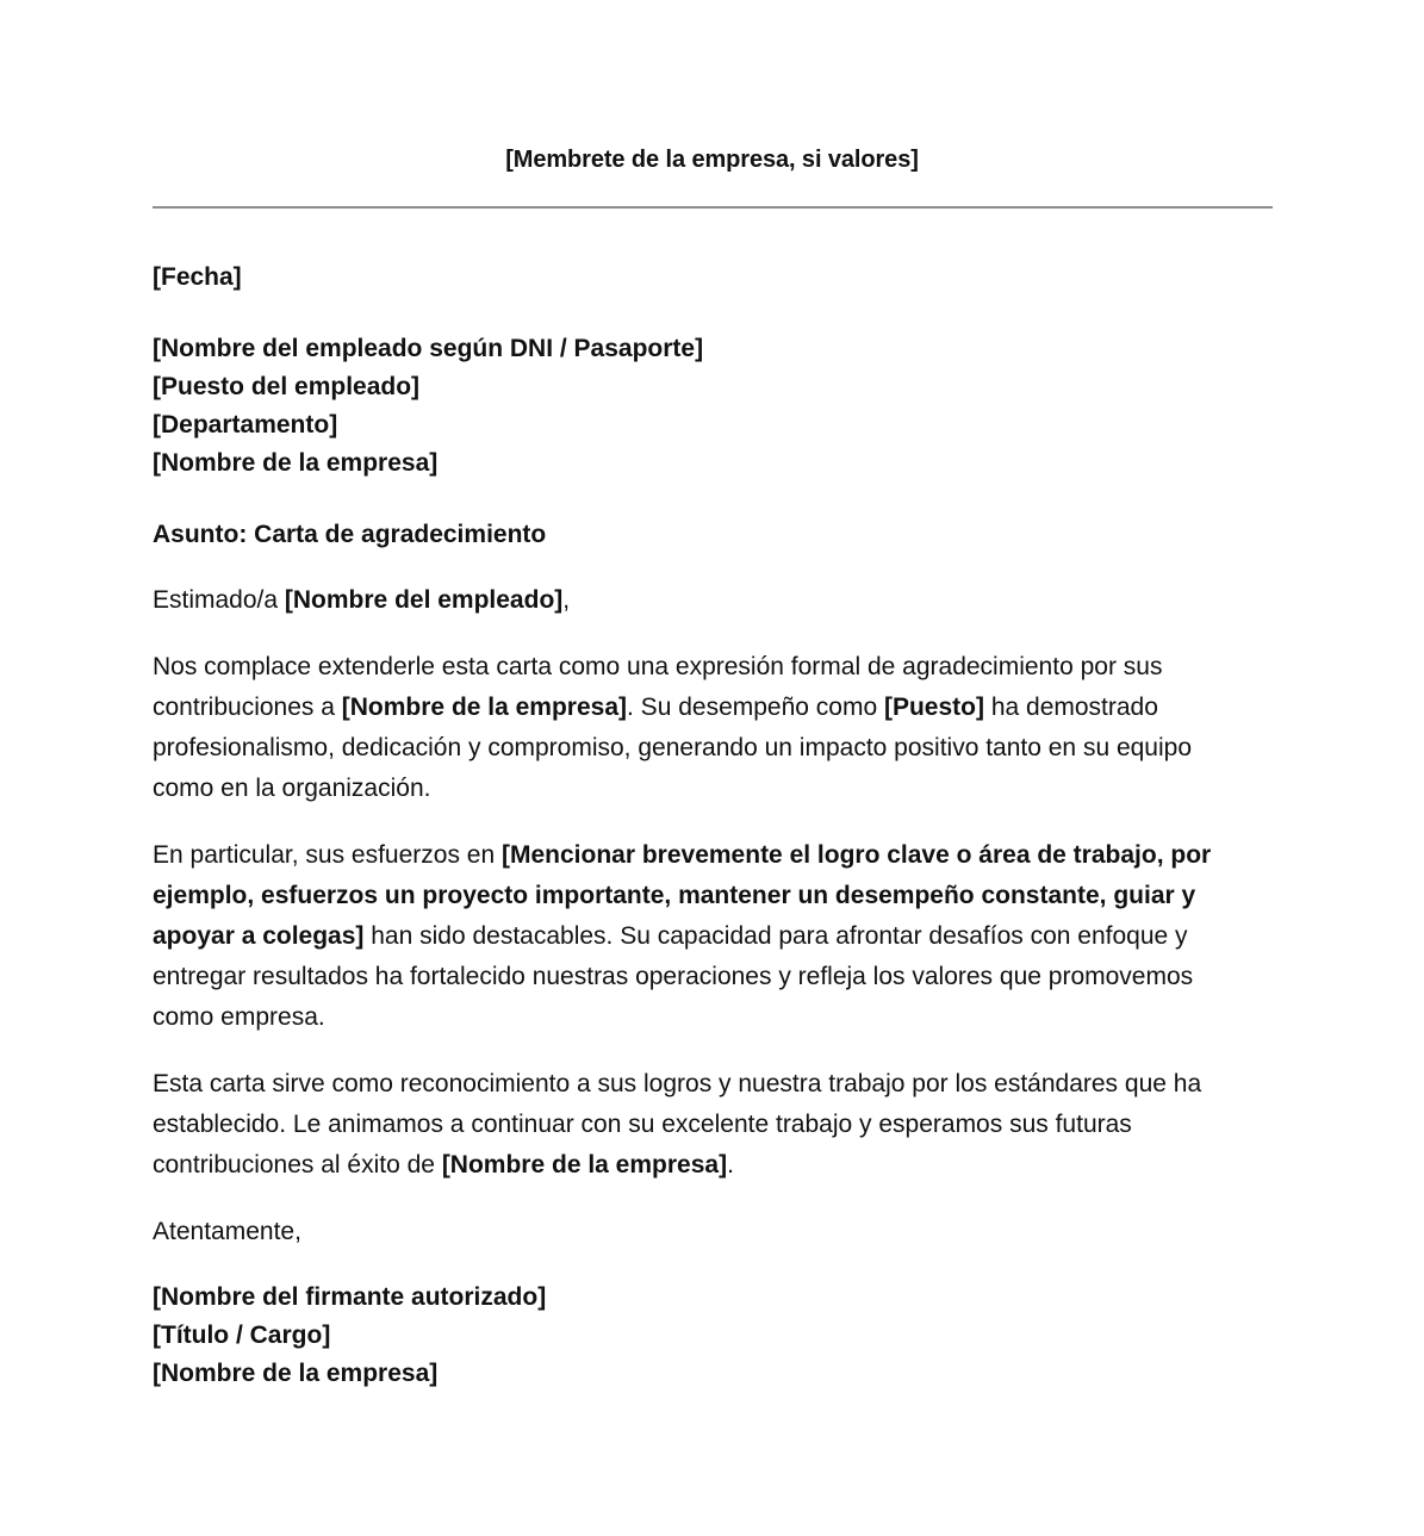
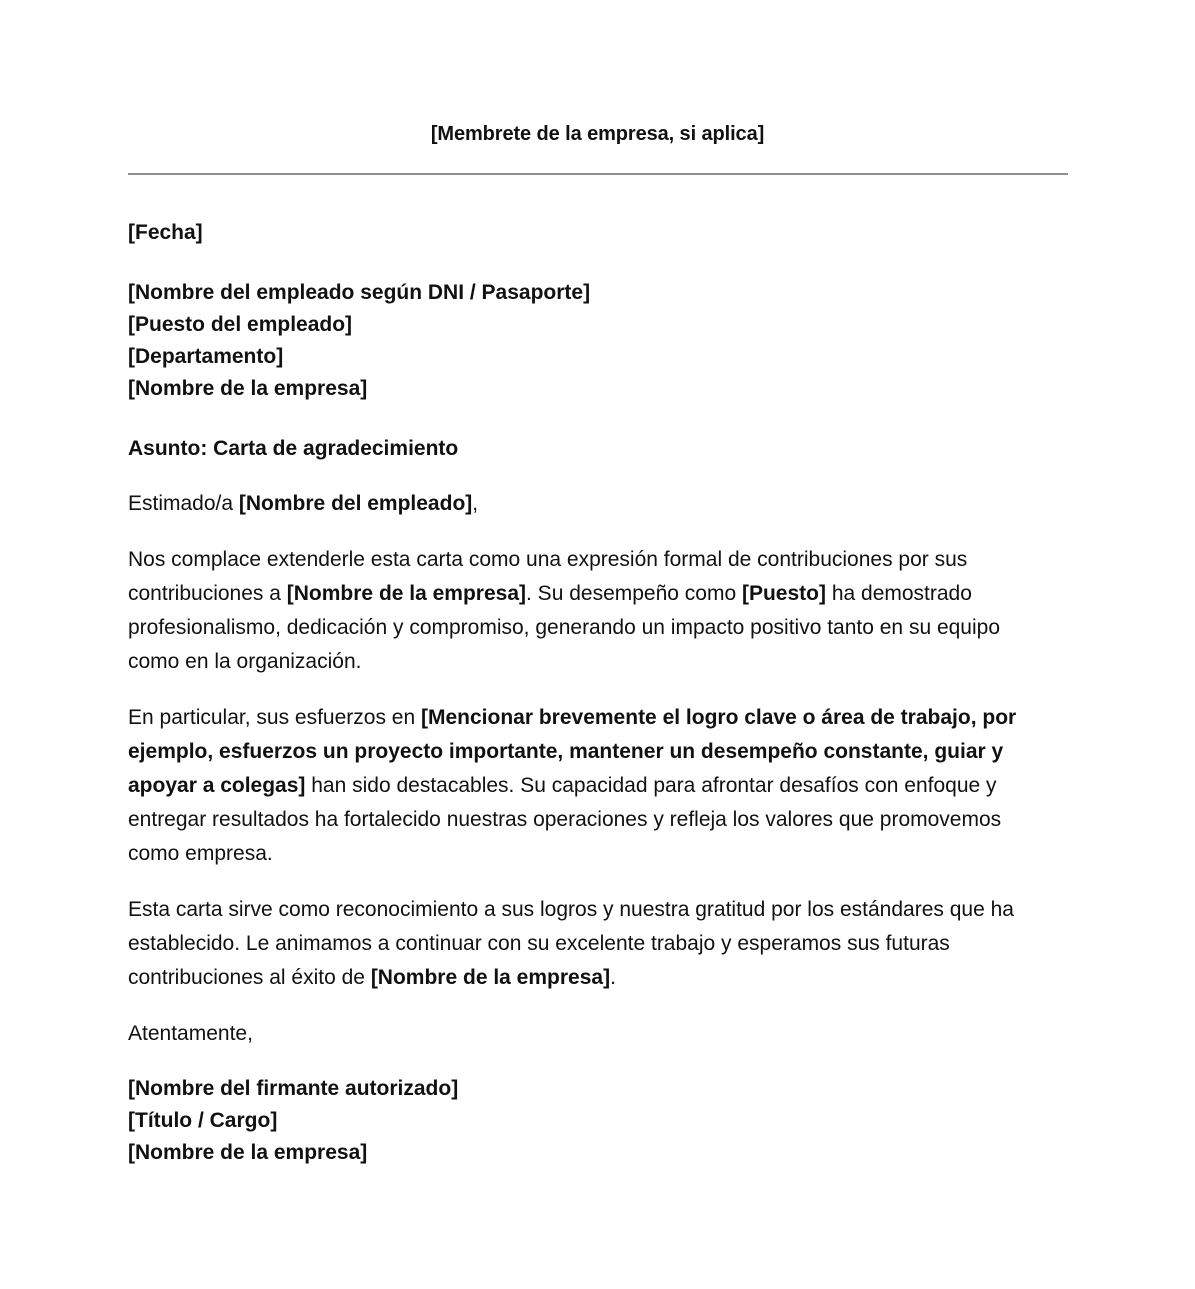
- [Membrete de la empresa, si valores]
+ [Membrete de la empresa, si aplica]
  [Fecha]
  [Nombre del empleado según DNI / Pasaporte]
  [Puesto del empleado]
  [Departamento]
  [Nombre de la empresa]
  Asunto: Carta de agradecimiento
  Estimado/a [Nombre del empleado],
- Nos complace extenderle esta carta como una expresión formal de agradecimiento por sus contribuciones a [Nombre de la empresa]. Su desempeño como [Puesto] ha demostrado profesionalismo, dedicación y compromiso, generando un impacto positivo tanto en su equipo como en la organización.
+ Nos complace extenderle esta carta como una expresión formal de contribuciones por sus contribuciones a [Nombre de la empresa]. Su desempeño como [Puesto] ha demostrado profesionalismo, dedicación y compromiso, generando un impacto positivo tanto en su equipo como en la organización.
  En particular, sus esfuerzos en [Mencionar brevemente el logro clave o área de trabajo, por ejemplo, esfuerzos un proyecto importante, mantener un desempeño constante, guiar y apoyar a colegas] han sido destacables. Su capacidad para afrontar desafíos con enfoque y entregar resultados ha fortalecido nuestras operaciones y refleja los valores que promovemos como empresa.
- Esta carta sirve como reconocimiento a sus logros y nuestra trabajo por los estándares que ha establecido. Le animamos a continuar con su excelente trabajo y esperamos sus futuras contribuciones al éxito de [Nombre de la empresa].
+ Esta carta sirve como reconocimiento a sus logros y nuestra gratitud por los estándares que ha establecido. Le animamos a continuar con su excelente trabajo y esperamos sus futuras contribuciones al éxito de [Nombre de la empresa].
  Atentamente,
  [Nombre del firmante autorizado]
  [Título / Cargo]
  [Nombre de la empresa]
